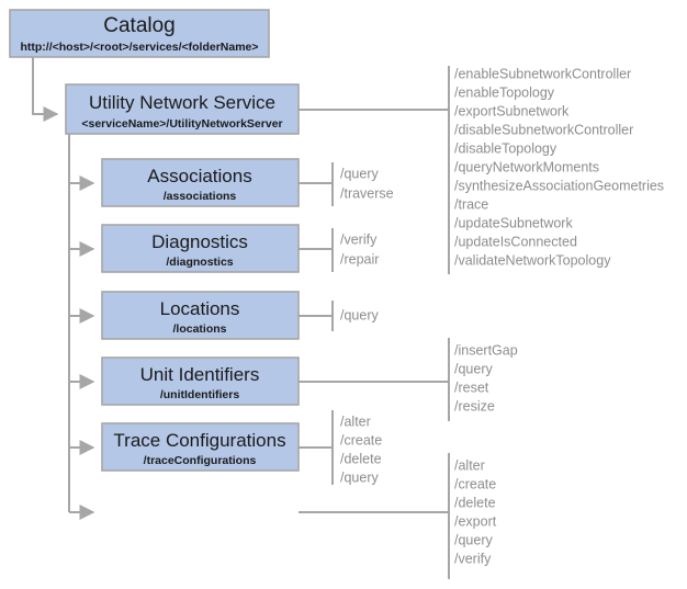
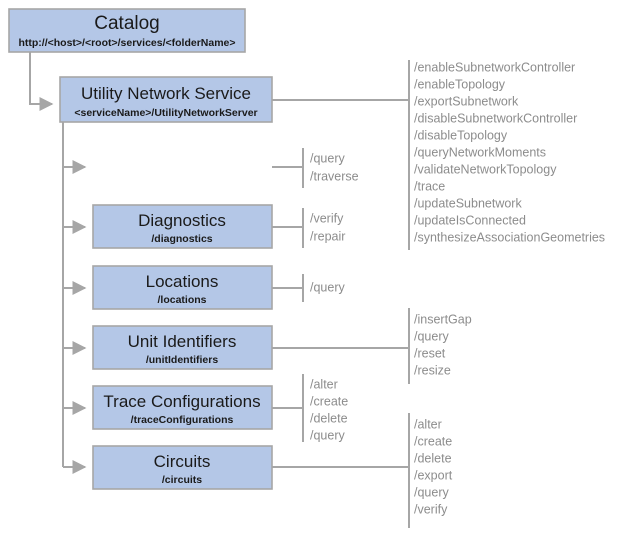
  Catalog
  http://<host>/<root>/services/<folderName>
  Utility Network Service
  <serviceName>/UtilityNetworkServer
  /enableSubnetworkController
  /enableTopology
  /exportSubnetwork
  /disableSubnetworkController
  /disableTopology
  /queryNetworkMoments
- /synthesizeAssociationGeometries
+ /validateNetworkTopology
  /trace
  /updateSubnetwork
  /updateIsConnected
- /validateNetworkTopology
+ /synthesizeAssociationGeometries
- Associations
- /associations
  /query
  /traverse
  Diagnostics
  /diagnostics
  /verify
  /repair
  Locations
  /locations
  /query
  Unit Identifiers
  /unitIdentifiers
  /insertGap
  /query
  /reset
  /resize
  Trace Configurations
  /traceConfigurations
  /alter
  /create
  /delete
  /query
+ Circuits
+ /circuits
  /alter
  /create
  /delete
  /export
  /query
  /verify
